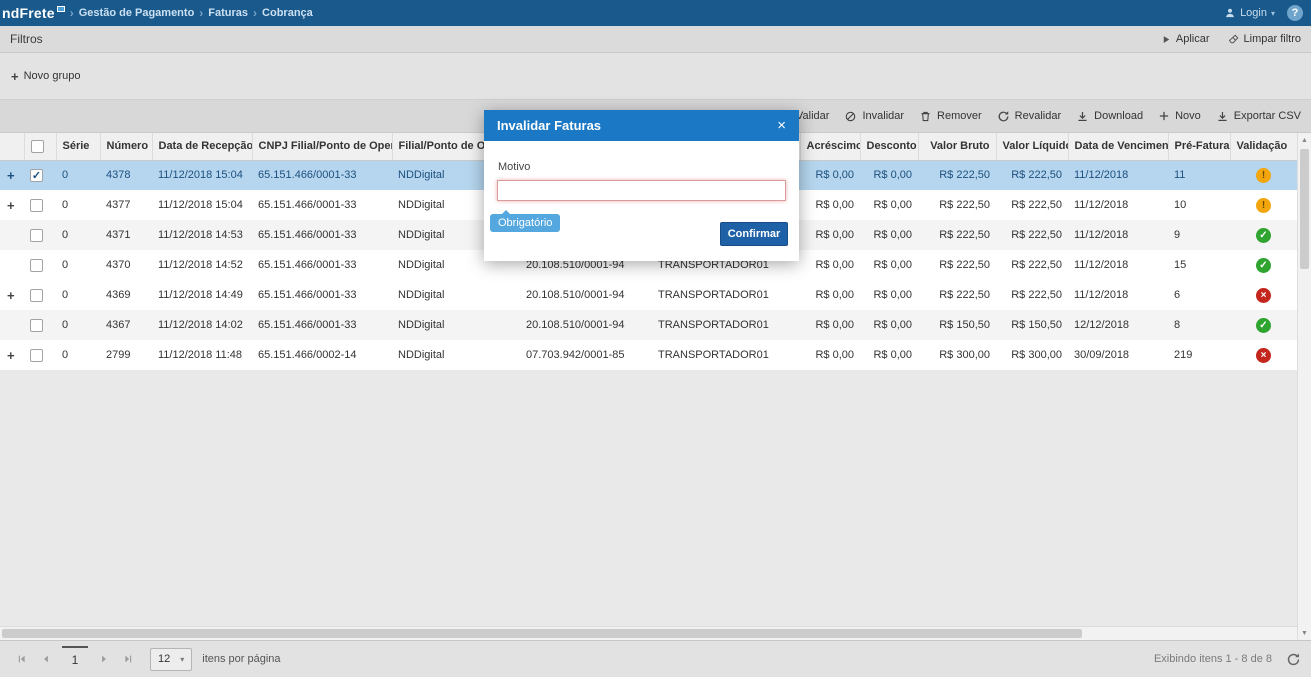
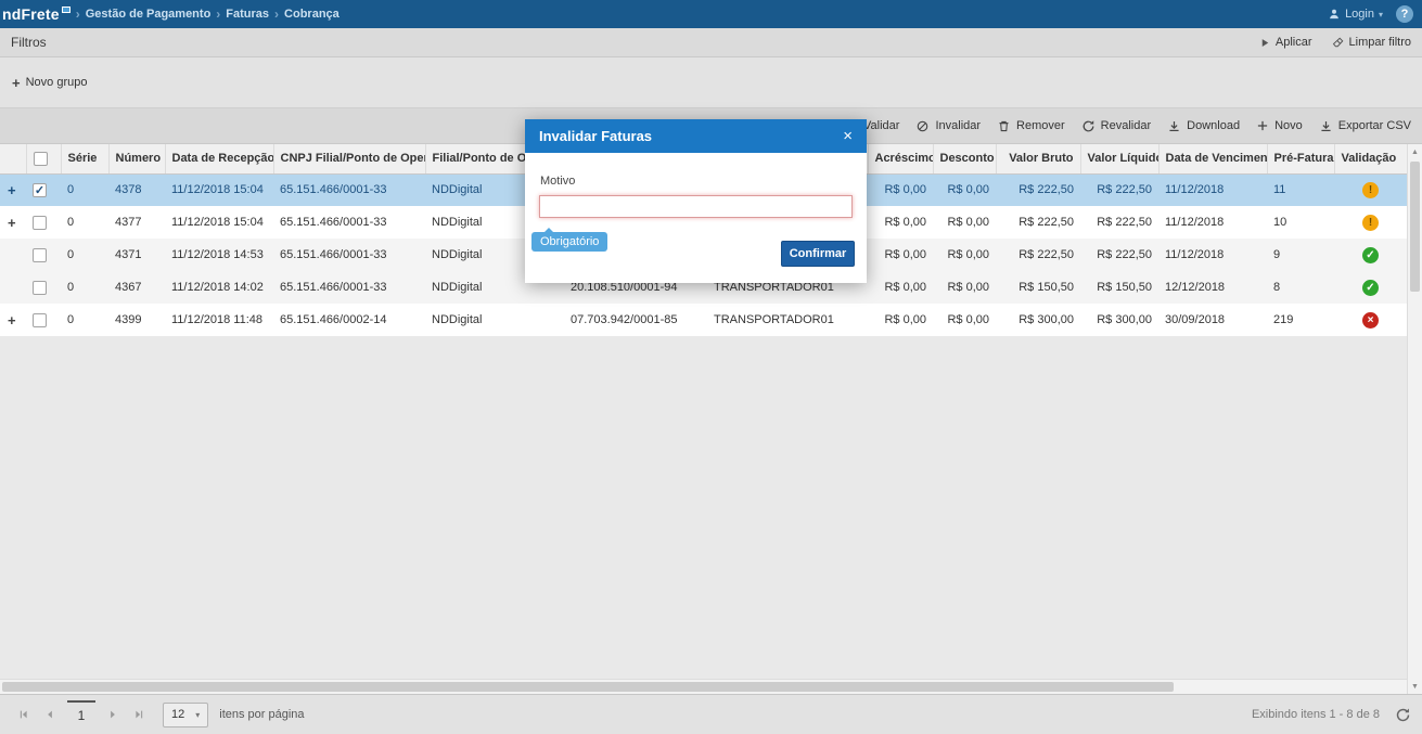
  ndFrete
  ›
  Gestão de Pagamento
  ›
  Faturas
  ›
  Cobrança
  Login
  ▾
  ?
  Filtros
  Aplicar
  Limpar filtro
  +
  Novo grupo
  Validar
  Invalidar
  Remover
  Revalidar
  Download
  Novo
  Exportar CSV
  		Série	Número	Data de Recepção	CNPJ Filial/Ponto de Ope	Filial/Ponto de O			Acréscimo	Desconto	Valor Bruto	Valor Líquid	Data de Vencimen	Pré-Fatura	Validação
  +	✓	0	4378	11/12/2018 15:04	65.151.466/0001-33	NDDigital			R$ 0,00	R$ 0,00	R$ 222,50	R$ 222,50	11/12/2018	11	!
  +		0	4377	11/12/2018 15:04	65.151.466/0001-33	NDDigital			R$ 0,00	R$ 0,00	R$ 222,50	R$ 222,50	11/12/2018	10	!
  		0	4371	11/12/2018 14:53	65.151.466/0001-33	NDDigital			R$ 0,00	R$ 0,00	R$ 222,50	R$ 222,50	11/12/2018	9	✓
- 		0	4370	11/12/2018 14:52	65.151.466/0001-33	NDDigital	20.108.510/0001-94	TRANSPORTADOR01	R$ 0,00	R$ 0,00	R$ 222,50	R$ 222,50	11/12/2018	15	✓
- +		0	4369	11/12/2018 14:49	65.151.466/0001-33	NDDigital	20.108.510/0001-94	TRANSPORTADOR01	R$ 0,00	R$ 0,00	R$ 222,50	R$ 222,50	11/12/2018	6	×
  		0	4367	11/12/2018 14:02	65.151.466/0001-33	NDDigital	20.108.510/0001-94	TRANSPORTADOR01	R$ 0,00	R$ 0,00	R$ 150,50	R$ 150,50	12/12/2018	8	✓
- +		0	2799	11/12/2018 11:48	65.151.466/0002-14	NDDigital	07.703.942/0001-85	TRANSPORTADOR01	R$ 0,00	R$ 0,00	R$ 300,00	R$ 300,00	30/09/2018	219	×
+ +		0	4399	11/12/2018 11:48	65.151.466/0002-14	NDDigital	07.703.942/0001-85	TRANSPORTADOR01	R$ 0,00	R$ 0,00	R$ 300,00	R$ 300,00	30/09/2018	219	×
  Invalidar Faturas
  ×
  Motivo
  Obrigatório
  Confirmar
  1
  12
  ▾
  itens por página
  Exibindo itens 1 - 8 de 8
